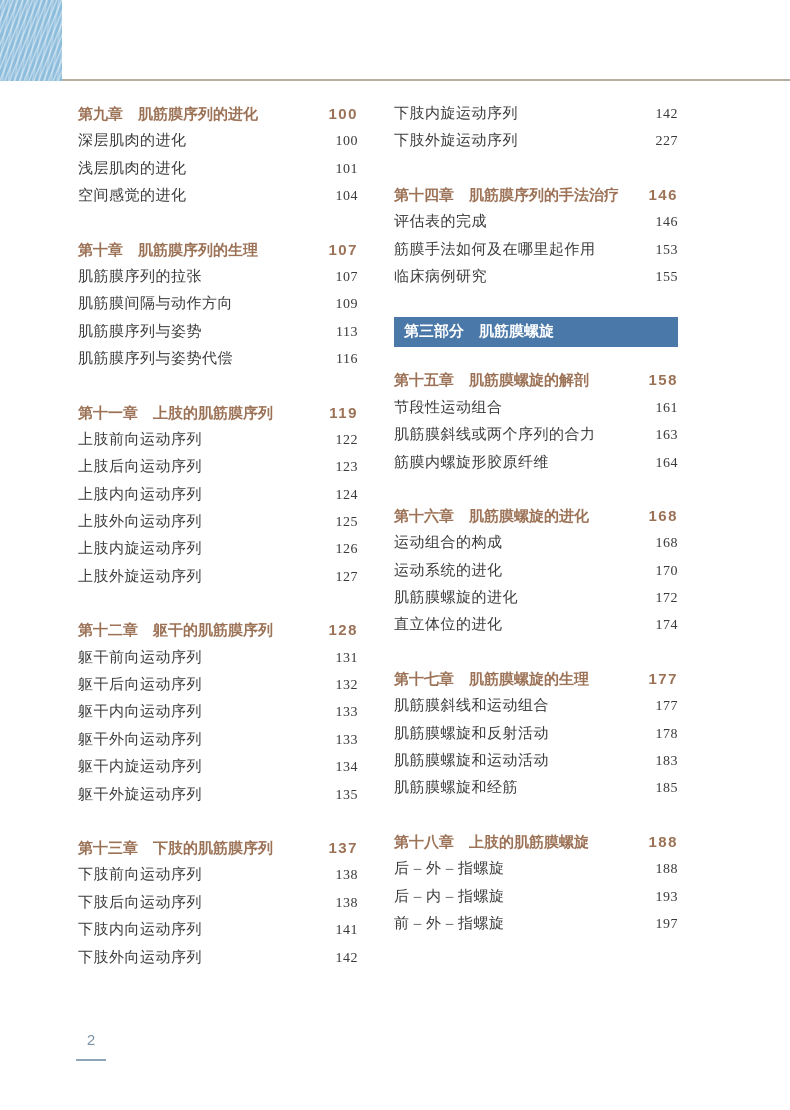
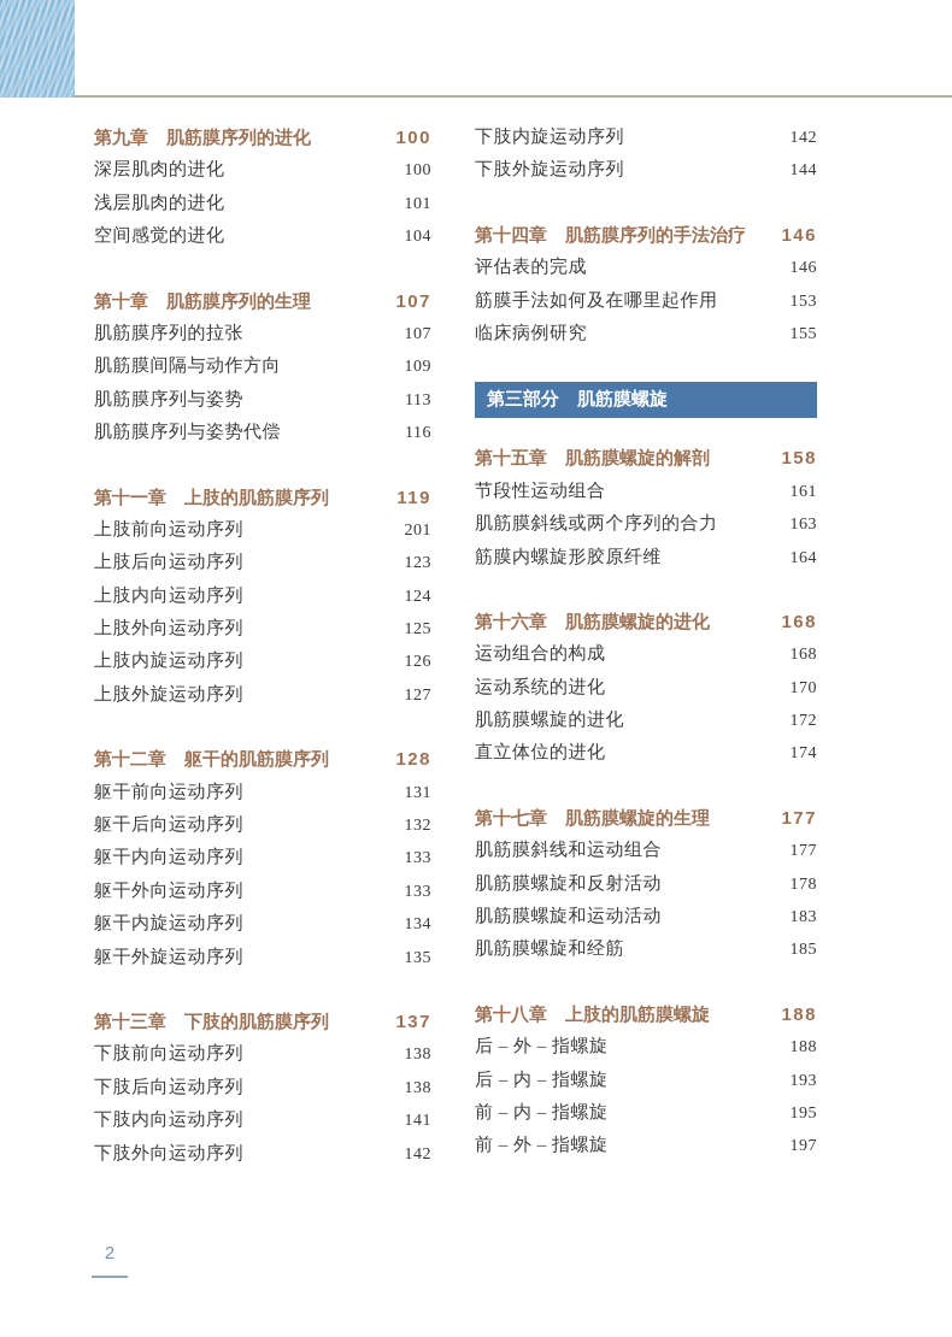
  第九章 肌筋膜序列的进化
  100
  深层肌肉的进化
  100
  浅层肌肉的进化
  101
  空间感觉的进化
  104
  第十章 肌筋膜序列的生理
  107
  肌筋膜序列的拉张
  107
  肌筋膜间隔与动作方向
  109
  肌筋膜序列与姿势
  113
  肌筋膜序列与姿势代偿
  116
  第十一章 上肢的肌筋膜序列
  119
  上肢前向运动序列
- 122
+ 201
  上肢后向运动序列
  123
  上肢内向运动序列
  124
  上肢外向运动序列
  125
  上肢内旋运动序列
  126
  上肢外旋运动序列
  127
  第十二章 躯干的肌筋膜序列
  128
  躯干前向运动序列
  131
  躯干后向运动序列
  132
  躯干内向运动序列
  133
  躯干外向运动序列
  133
  躯干内旋运动序列
  134
  躯干外旋运动序列
  135
  第十三章 下肢的肌筋膜序列
  137
  下肢前向运动序列
  138
  下肢后向运动序列
  138
  下肢内向运动序列
  141
  下肢外向运动序列
  142
  下肢内旋运动序列
  142
  下肢外旋运动序列
- 227
+ 144
  第十四章 肌筋膜序列的手法治疗
  146
  评估表的完成
  146
  筋膜手法如何及在哪里起作用
  153
  临床病例研究
  155
  第三部分 肌筋膜螺旋
  第十五章 肌筋膜螺旋的解剖
  158
  节段性运动组合
  161
  肌筋膜斜线或两个序列的合力
  163
  筋膜内螺旋形胶原纤维
  164
  第十六章 肌筋膜螺旋的进化
  168
  运动组合的构成
  168
  运动系统的进化
  170
  肌筋膜螺旋的进化
  172
  直立体位的进化
  174
  第十七章 肌筋膜螺旋的生理
  177
  肌筋膜斜线和运动组合
  177
  肌筋膜螺旋和反射活动
  178
  肌筋膜螺旋和运动活动
  183
  肌筋膜螺旋和经筋
  185
  第十八章 上肢的肌筋膜螺旋
  188
  后 – 外 – 指螺旋
  188
  后 – 内 – 指螺旋
  193
+ 前 – 内 – 指螺旋
+ 195
  前 – 外 – 指螺旋
  197
  2
